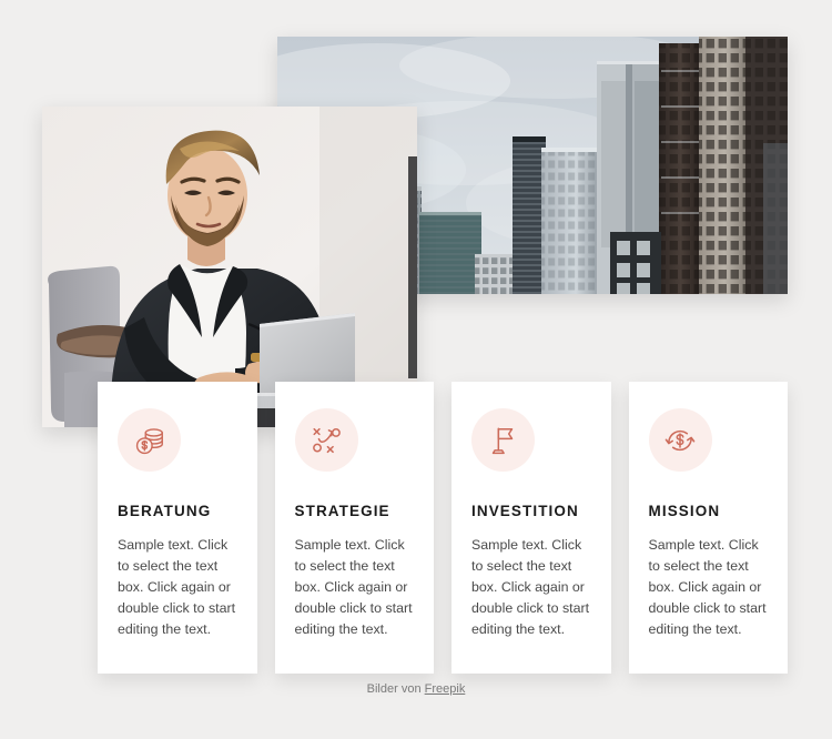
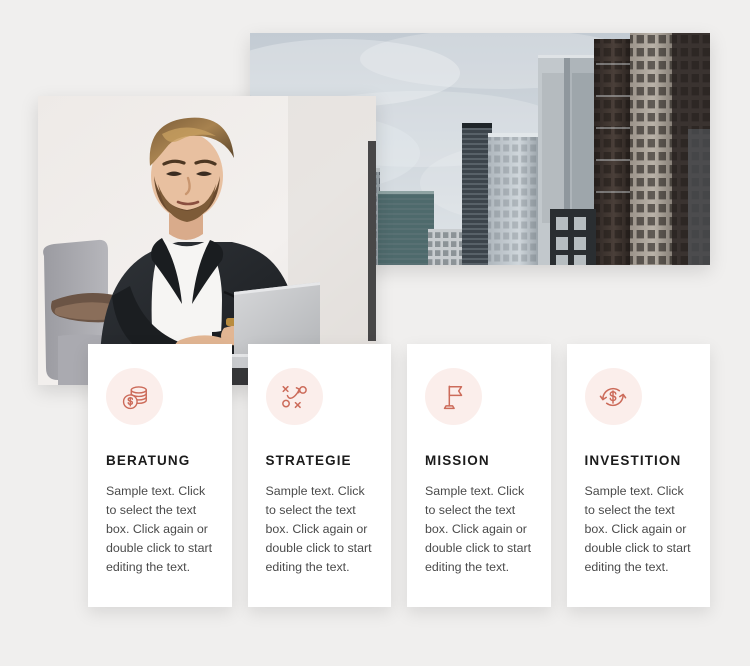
  BERATUNG
  Sample text. Click to select the text box. Click again or double click to start editing the text.
  STRATEGIE
  Sample text. Click to select the text box. Click again or double click to start editing the text.
- INVESTITION
+ MISSION
  Sample text. Click to select the text box. Click again or double click to start editing the text.
- MISSION
+ INVESTITION
  Sample text. Click to select the text box. Click again or double click to start editing the text.
- Bilder von Freepik
